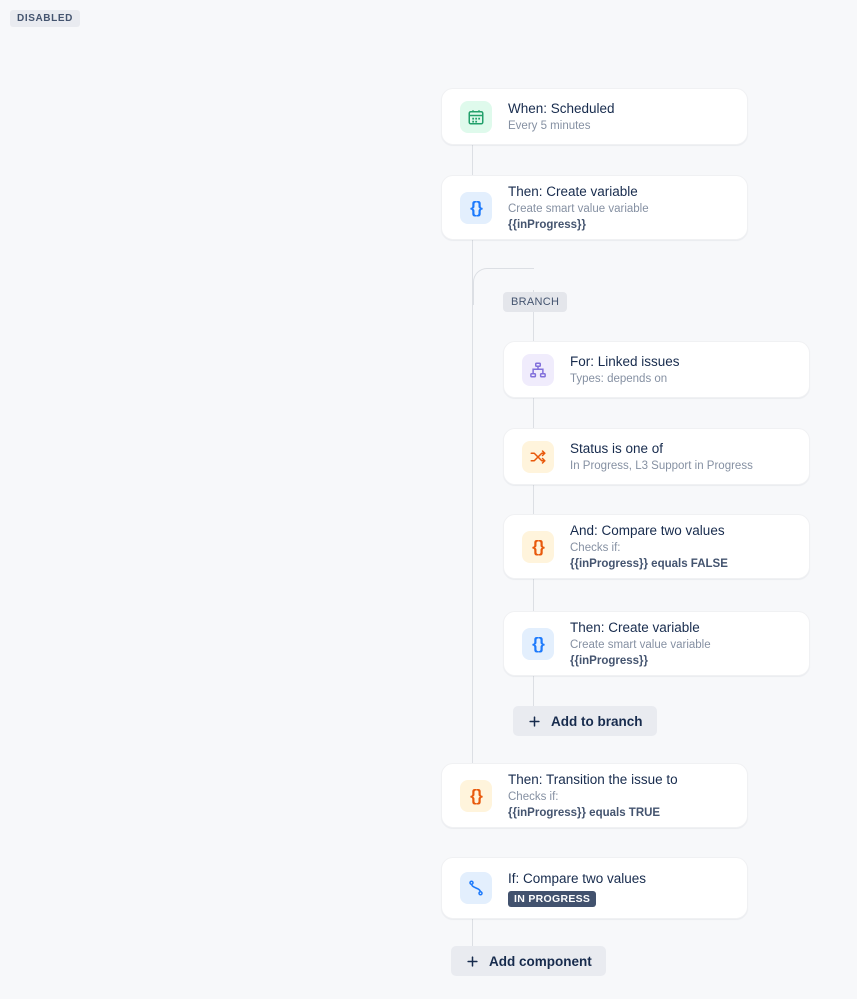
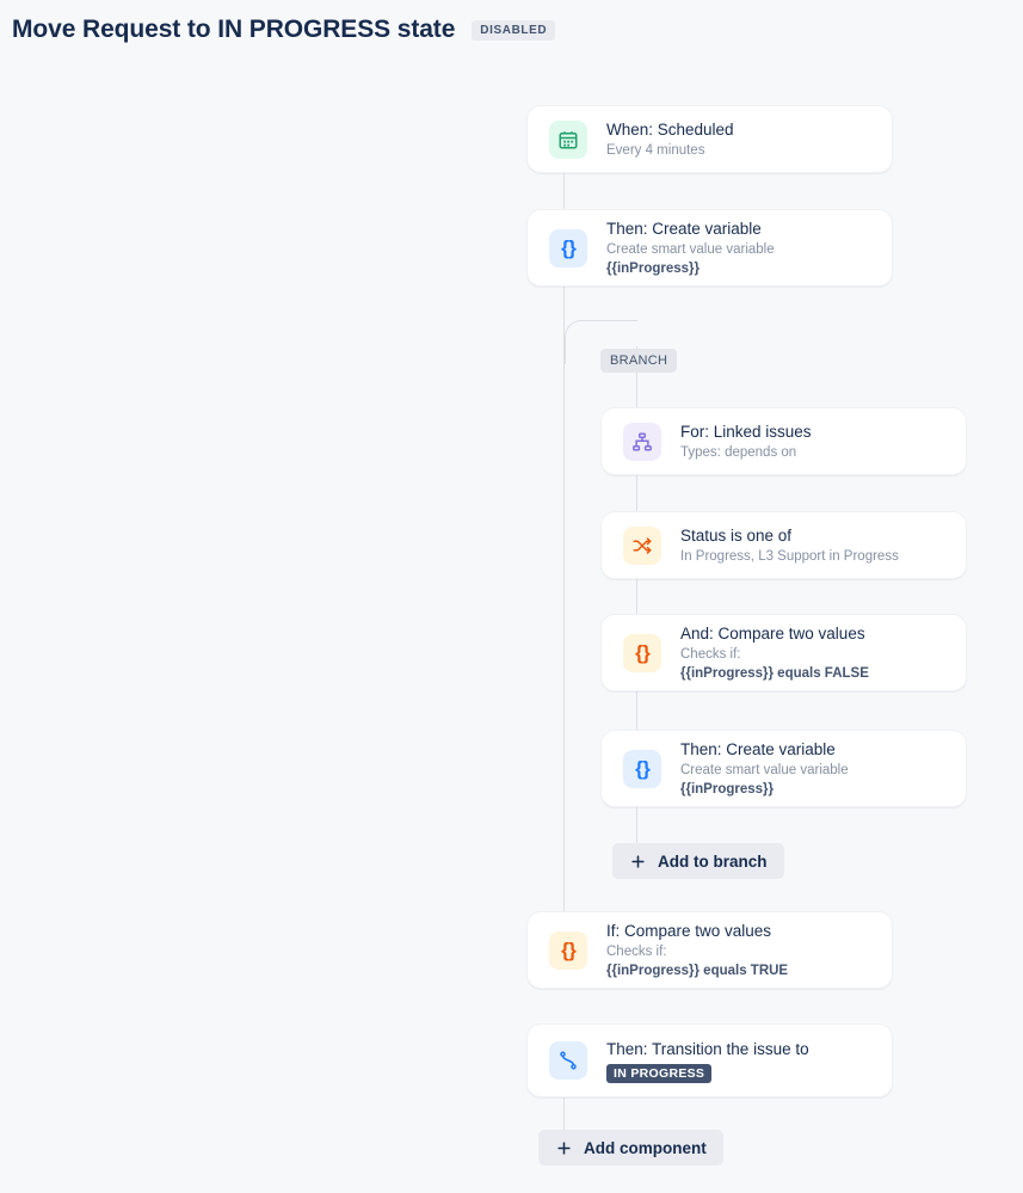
+ Move Request to IN PROGRESS state
  DISABLED
  BRANCH
  When: Scheduled
- Every 5 minutes
+ Every 4 minutes
  { }
  Then: Create variable
  Create smart value variable
  {{inProgress}}
  For: Linked issues
  Types: depends on
  Status is one of
  In Progress, L3 Support in Progress
  { }
  And: Compare two values
  Checks if:
  {{inProgress}} equals FALSE
  { }
  Then: Create variable
  Create smart value variable
  {{inProgress}}
  Add to branch
  { }
- Then: Transition the issue to
+ If: Compare two values
  Checks if:
  {{inProgress}} equals TRUE
- If: Compare two values
+ Then: Transition the issue to
  IN PROGRESS
  Add component
